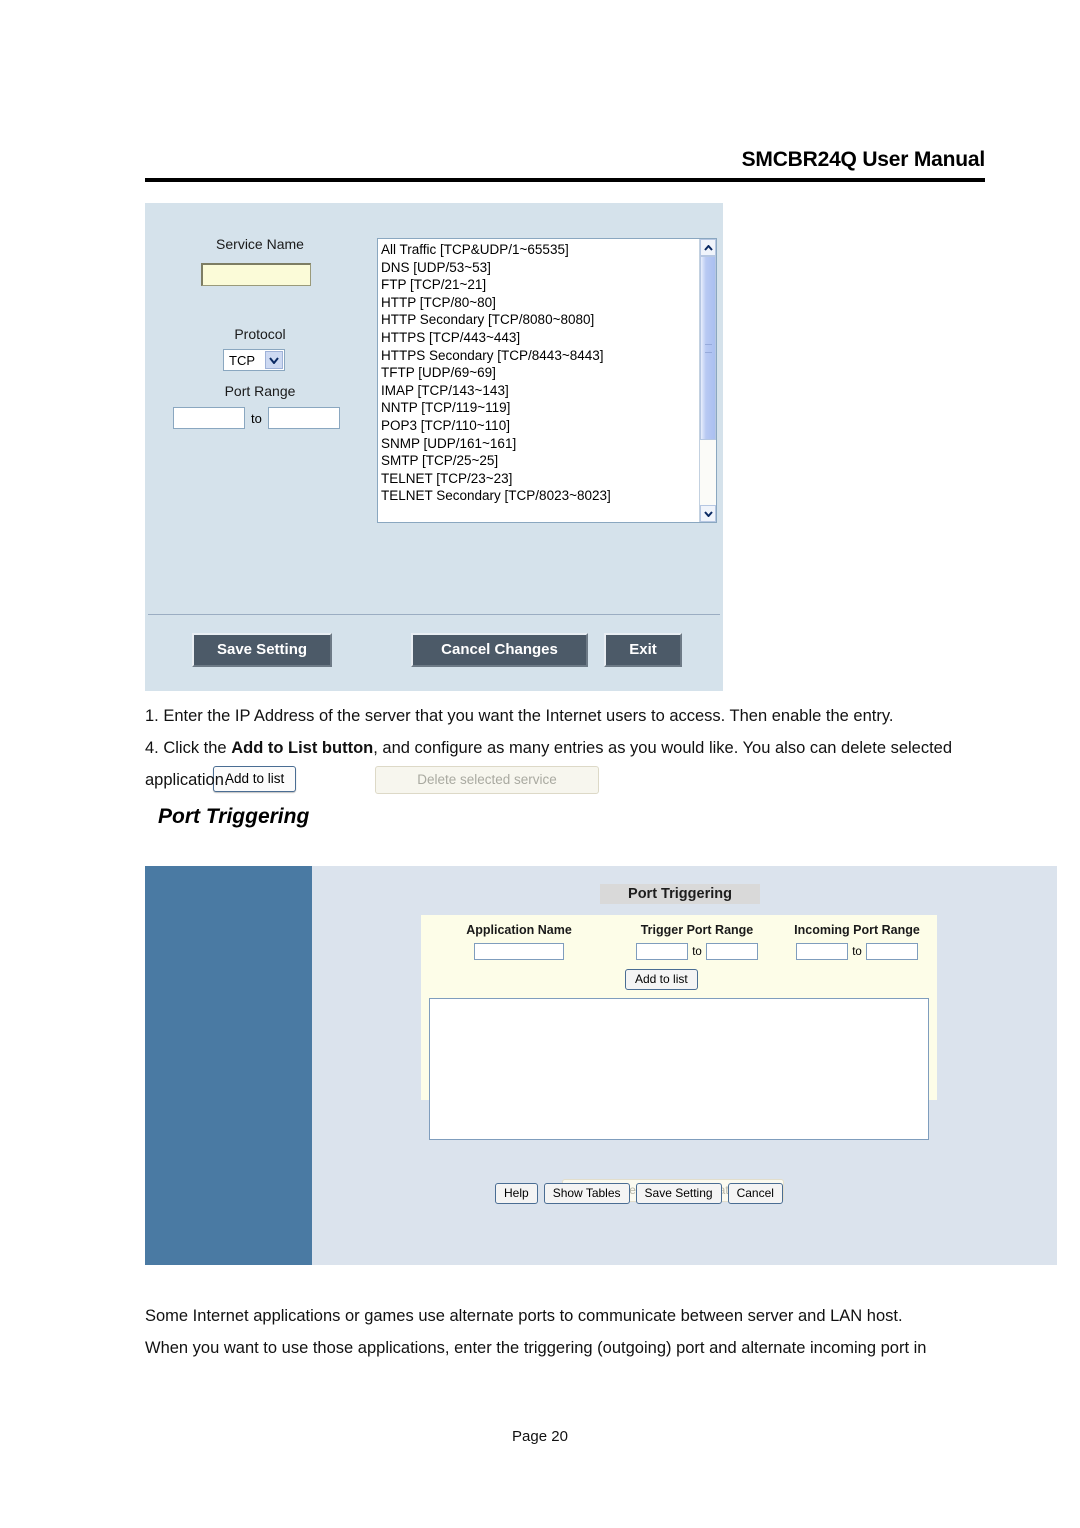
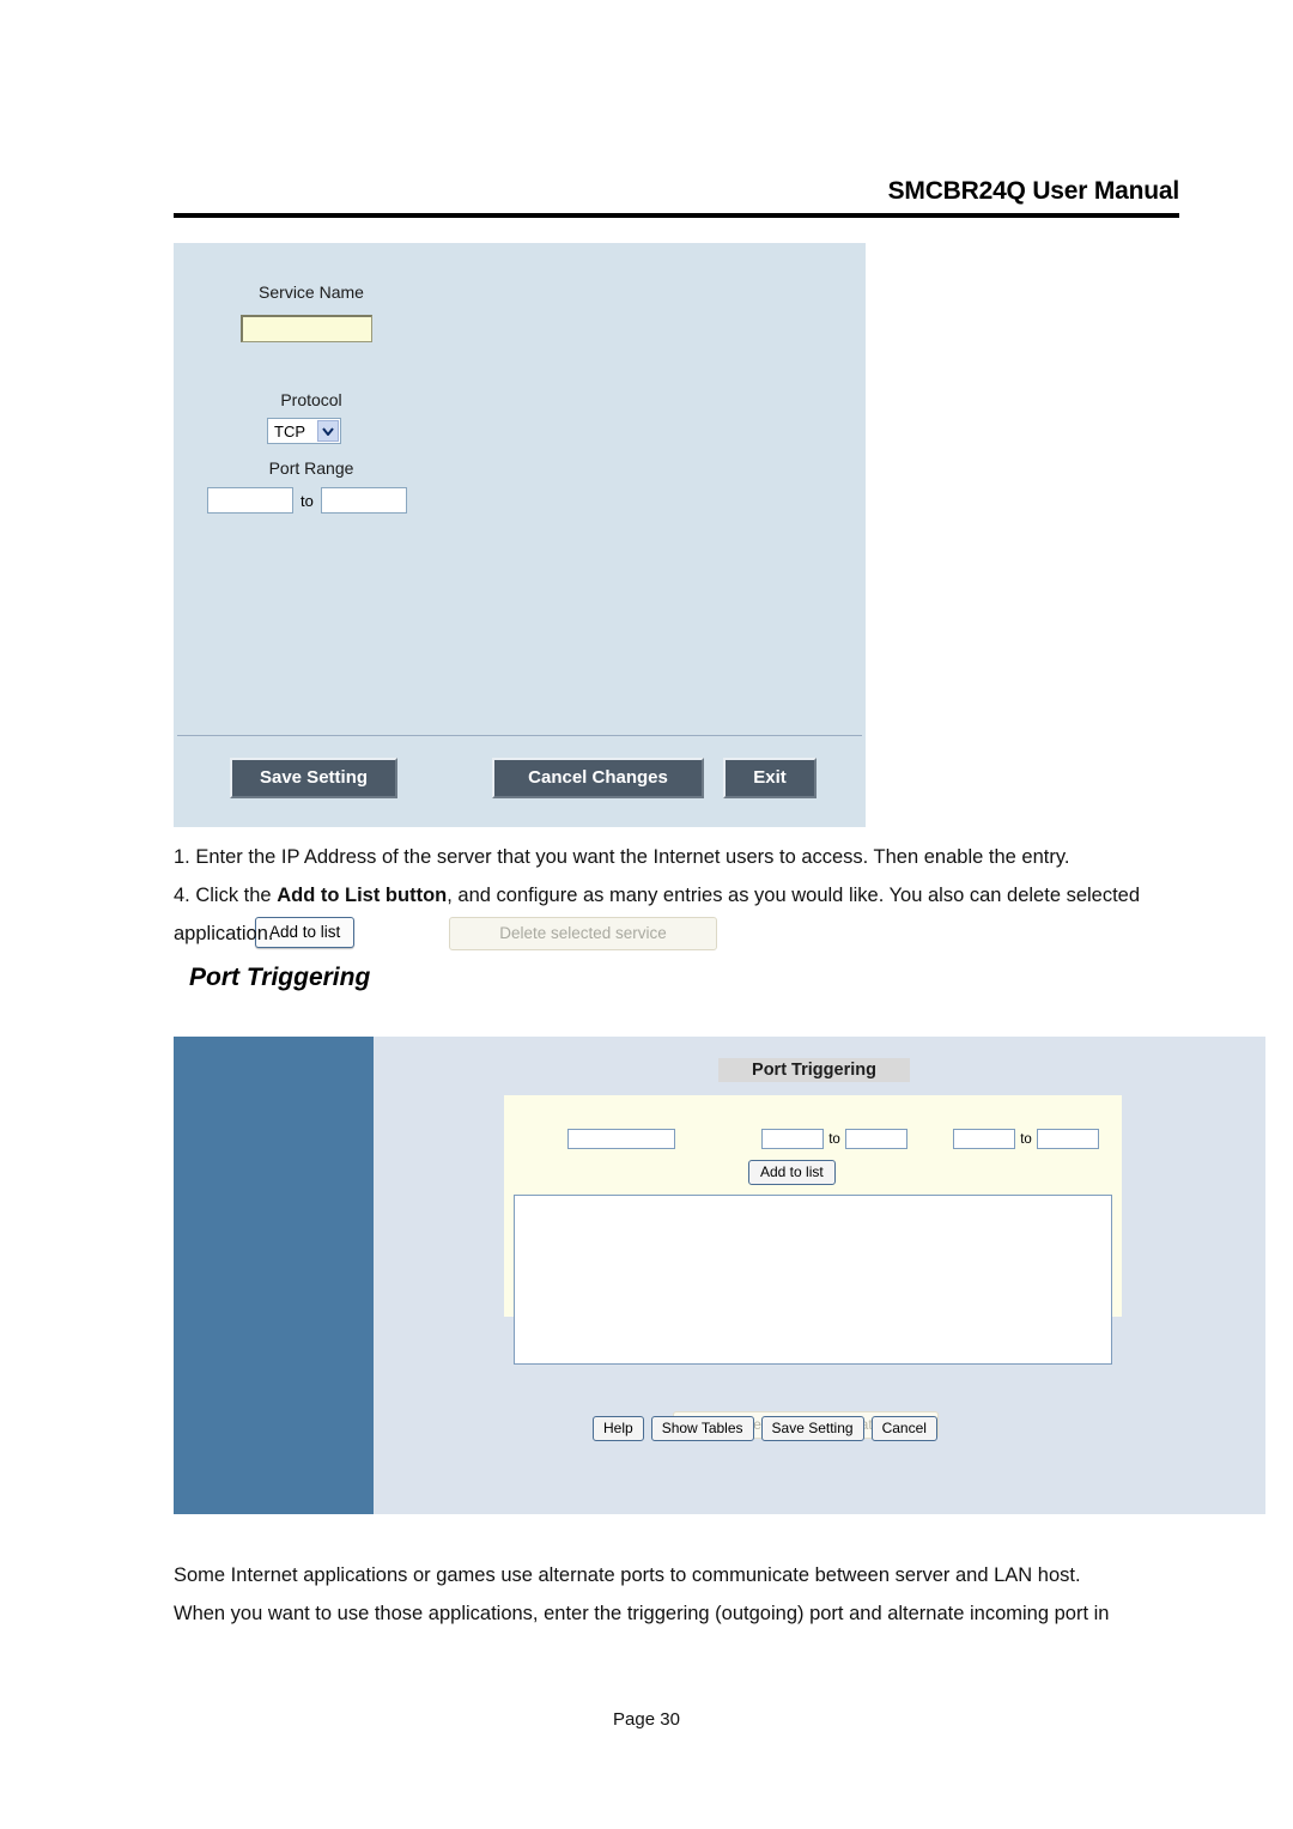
  SMCBR24Q User Manual
  Service Name
  Protocol
  TCP
  Port Range
  to
- All Traffic [TCP&UDP/1~65535]
- DNS [UDP/53~53]
- FTP [TCP/21~21]
- HTTP [TCP/80~80]
- HTTP Secondary [TCP/8080~8080]
- HTTPS [TCP/443~443]
- HTTPS Secondary [TCP/8443~8443]
- TFTP [UDP/69~69]
- IMAP [TCP/143~143]
- NNTP [TCP/119~119]
- POP3 [TCP/110~110]
- SNMP [UDP/161~161]
- SMTP [TCP/25~25]
- TELNET [TCP/23~23]
- TELNET Secondary [TCP/8023~8023]
  Add to list
  Delete selected service
  Save Setting
  Cancel Changes
  Exit
  1. Enter the IP Address of the server that you want the Internet users to access. Then enable the entry.
  4. Click the Add to List button, and configure as many entries as you would like. You also can delete selected application.
  Port Triggering
  Port Triggering
- Application Name
- Trigger Port Range
- Incoming Port Range
  to
  to
  Add to list
  Help
  Show Tables
  Save Setting
  Cancel
  Some Internet applications or games use alternate ports to communicate between server and LAN host.
  When you want to use those applications, enter the triggering (outgoing) port and alternate incoming port in
- Page 20
+ Page 30
